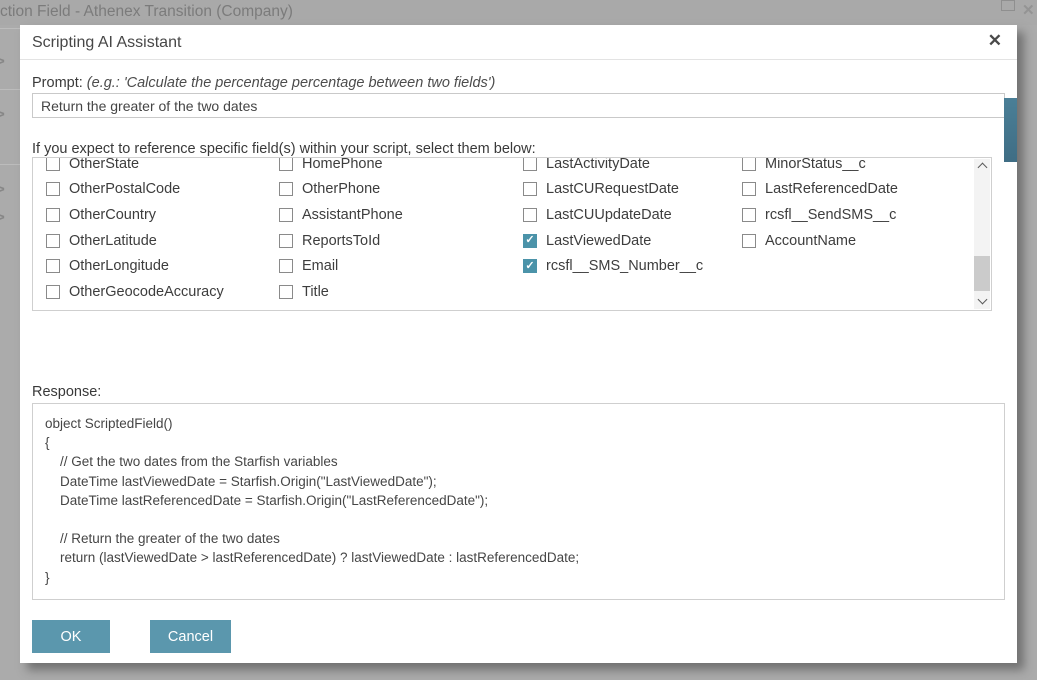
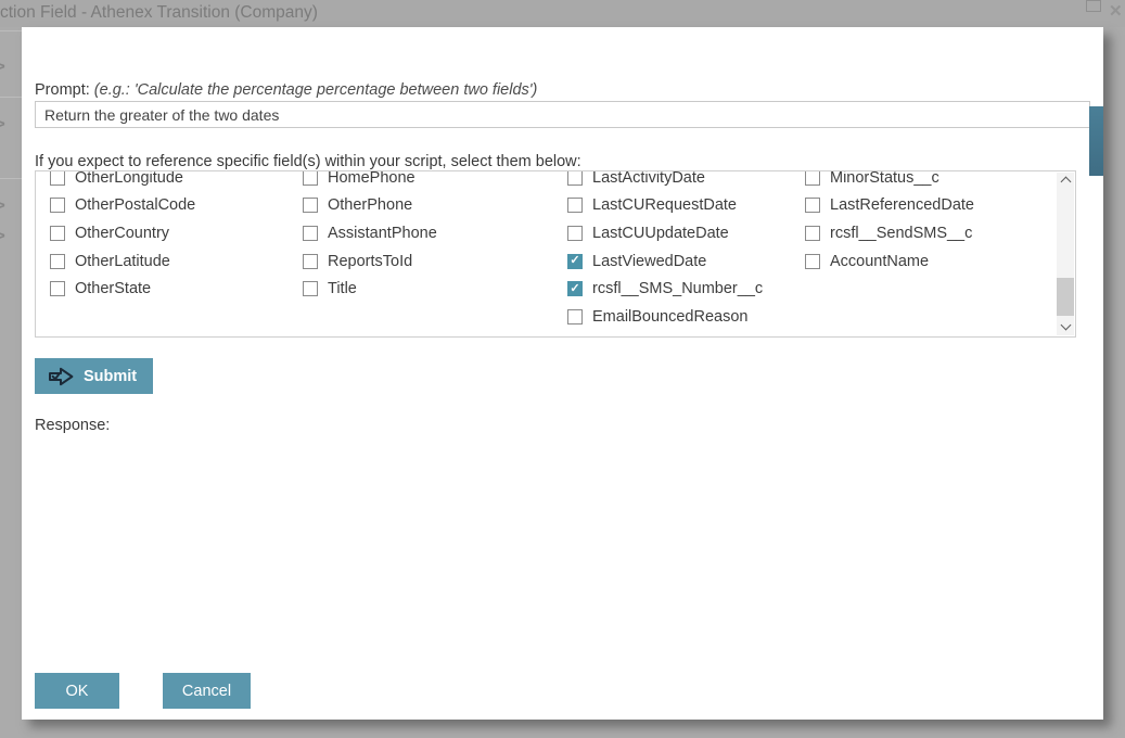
  ction Field - Athenex Transition (Company)
  >
  >
  >
  >
- Scripting AI Assistant
- ✕
  Prompt: (e.g.: 'Calculate the percentage percentage between two fields')
  Return the greater of the two dates
  If you expect to reference specific field(s) within your script, select them below:
- OtherState
+ OtherLongitude
  OtherPostalCode
  OtherCountry
  OtherLatitude
- OtherLongitude
+ OtherState
- OtherGeocodeAccuracy
  HomePhone
  OtherPhone
  AssistantPhone
  ReportsToId
- Email
  Title
  LastActivityDate
  LastCURequestDate
  LastCUUpdateDate
  ✓
  LastViewedDate
  ✓
  rcsfl__SMS_Number__c
+ EmailBouncedReason
  MinorStatus__c
  LastReferencedDate
  rcsfl__SendSMS__c
  AccountName
+ Submit
  Response:
- object ScriptedField()
- {
- // Get the two dates from the Starfish variables
- DateTime lastViewedDate = Starfish.Origin("LastViewedDate");
- DateTime lastReferencedDate = Starfish.Origin("LastReferencedDate");
- // Return the greater of the two dates
- return (lastViewedDate > lastReferencedDate) ? lastViewedDate : lastReferencedDate;
- }
  OK
  Cancel
